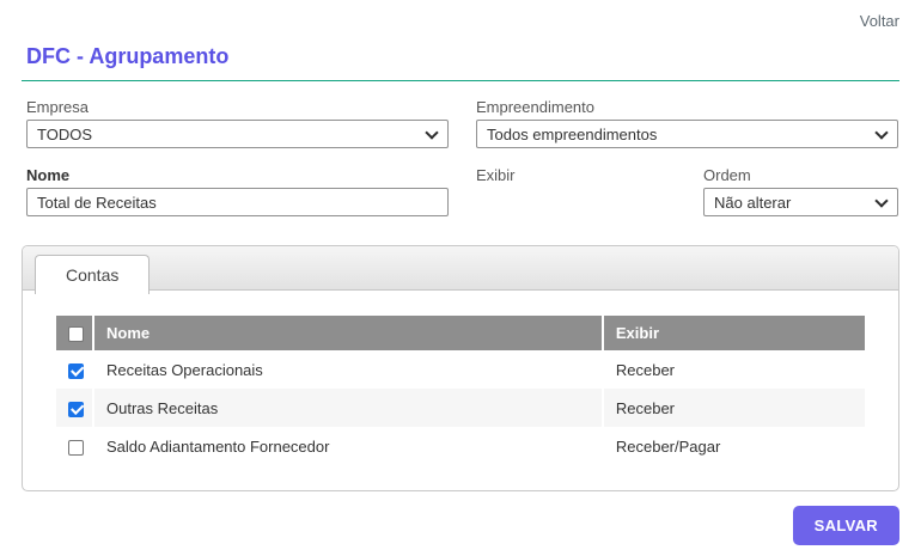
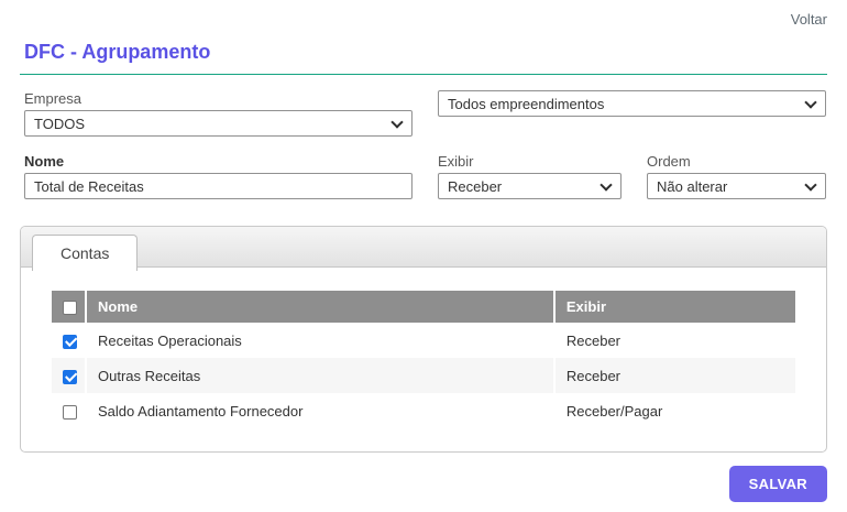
  Voltar
  DFC - Agrupamento
  Empresa
  TODOS
- Empreendimento
  Todos empreendimentos
  Nome
  Total de Receitas
  Exibir
+ Receber
  Ordem
  Não alterar
  Contas
  	Nome	Exibir
  	Receitas Operacionais	Receber
  	Outras Receitas	Receber
  	Saldo Adiantamento Fornecedor	Receber/Pagar
  SALVAR
